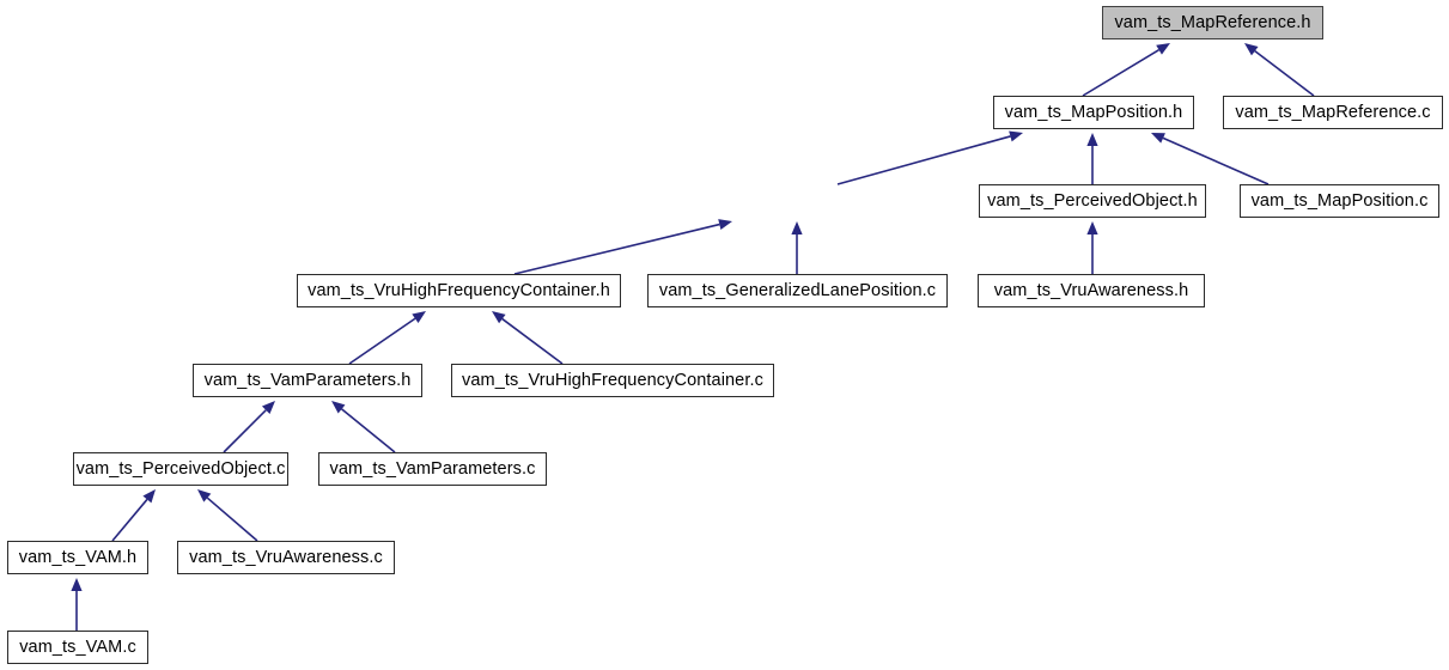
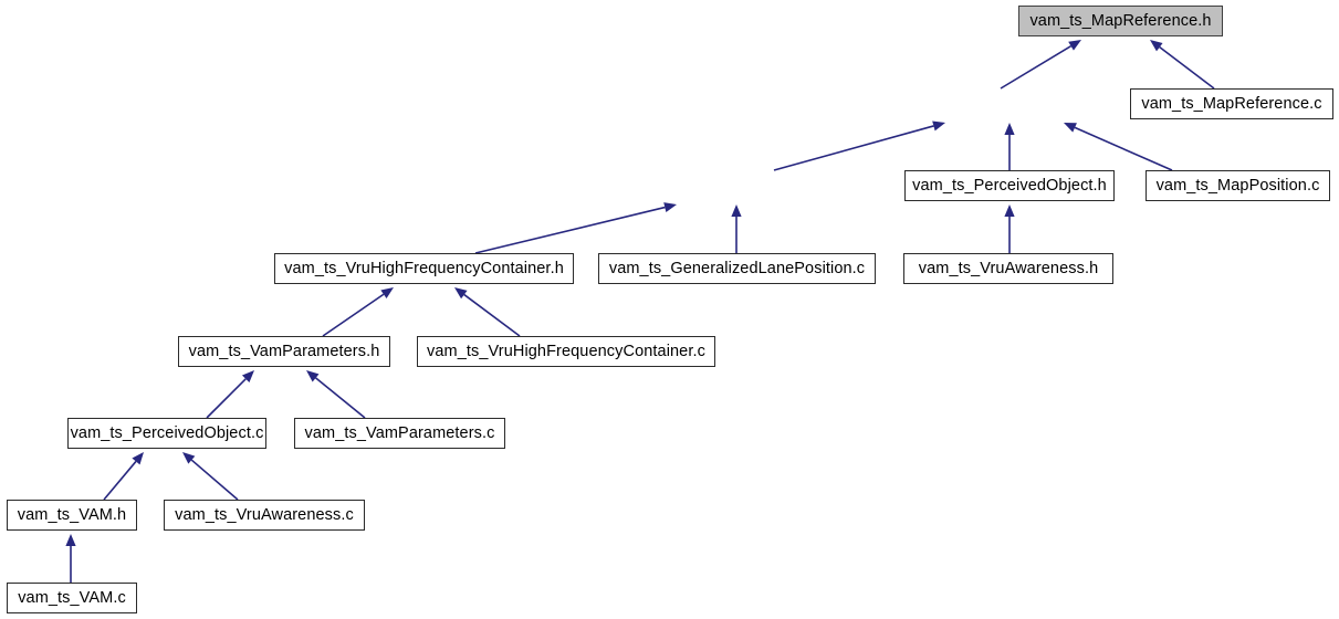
  vam_ts_MapReference.h
- vam_ts_MapPosition.h
  vam_ts_MapReference.c
  vam_ts_PerceivedObject.h
  vam_ts_MapPosition.c
  vam_ts_VruHighFrequencyContainer.h
  vam_ts_GeneralizedLanePosition.c
  vam_ts_VruAwareness.h
  vam_ts_VamParameters.h
  vam_ts_VruHighFrequencyContainer.c
  vam_ts_PerceivedObject.c
  vam_ts_VamParameters.c
  vam_ts_VAM.h
  vam_ts_VruAwareness.c
  vam_ts_VAM.c
